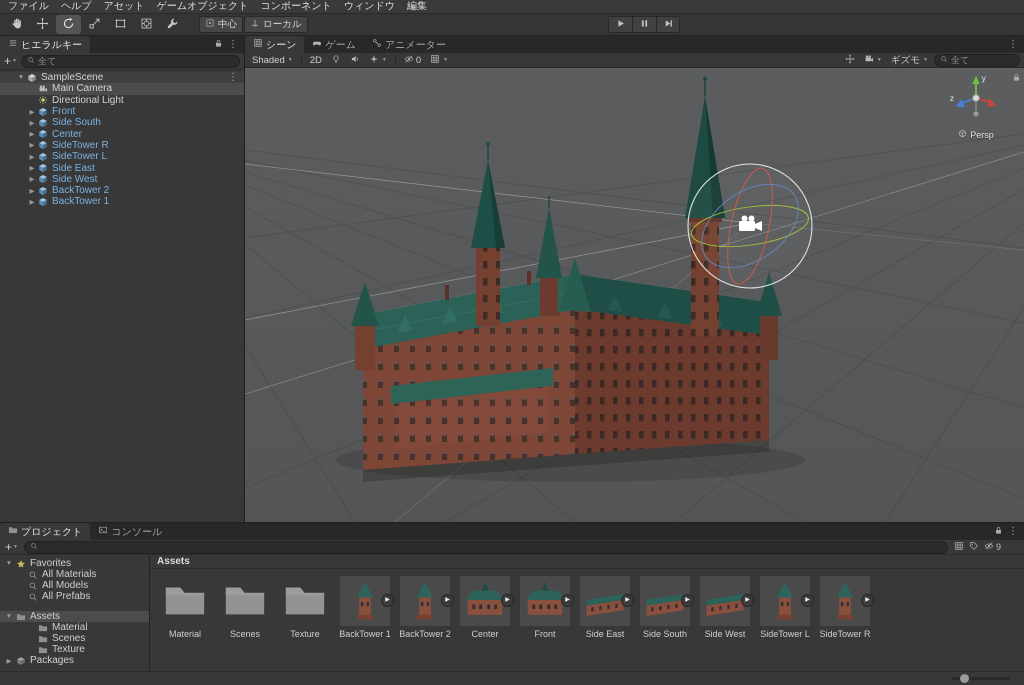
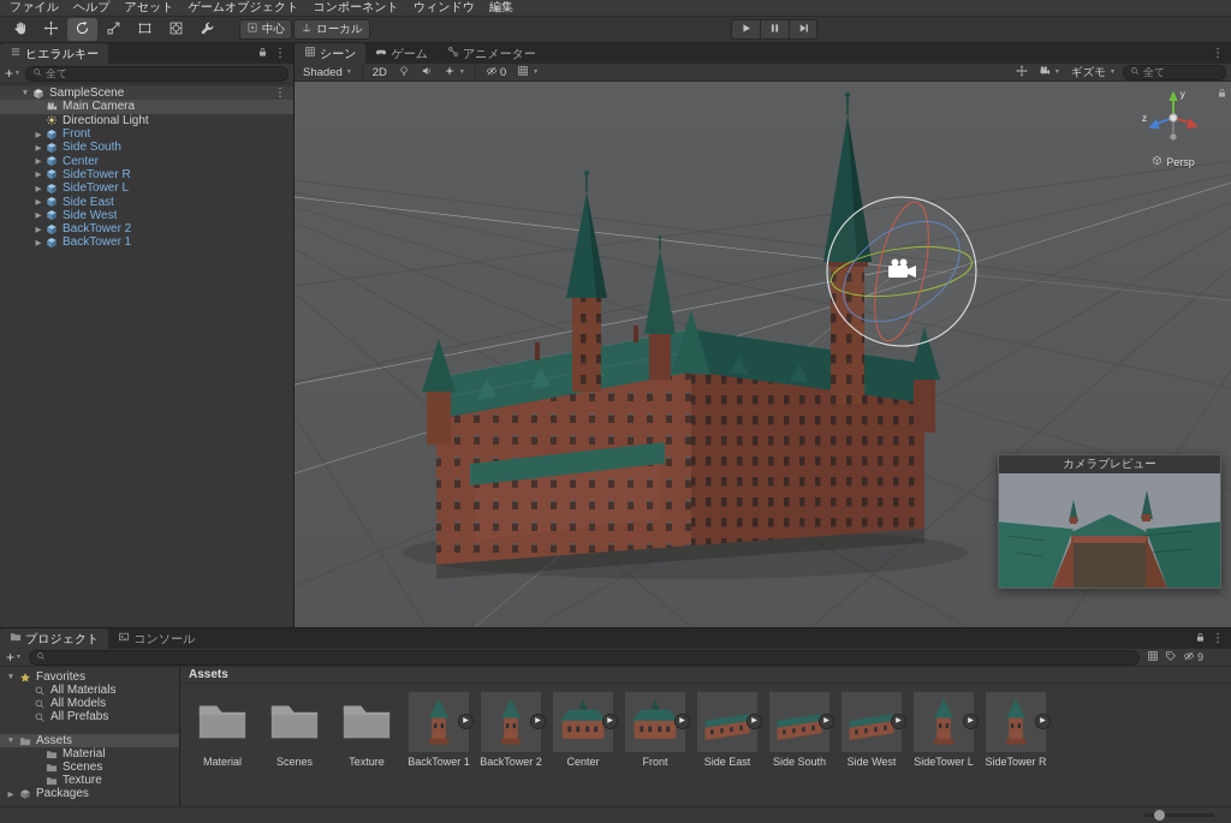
  ファイル
  ヘルプ
  アセット
  ゲームオブジェクト
  コンポーネント
  ウィンドウ
  編集
  中心
  ローカル
  ヒエラルキー
  ⋮
  +
  全て
  SampleScene
  ⋮
  Main Camera
  Directional Light
  Front
  Side South
  Center
  SideTower R
  SideTower L
  Side East
  Side West
  BackTower 2
  BackTower 1
  シーン
  ゲーム
  アニメーター
  ⋮
  Shaded
  2D
  0
  ギズモ
  全て
  y
  z
  Persp
+ カメラプレビュー
  プロジェクト
  コンソール
  ⋮
  +
  9
  Favorites
  All Materials
  All Models
  All Prefabs
  Assets
  Material
  Scenes
  Texture
  Packages
  Assets
  Material
  Scenes
  Texture
  BackTower 1
  BackTower 2
  Center
  Front
  Side East
  Side South
  Side West
  SideTower L
  SideTower R
